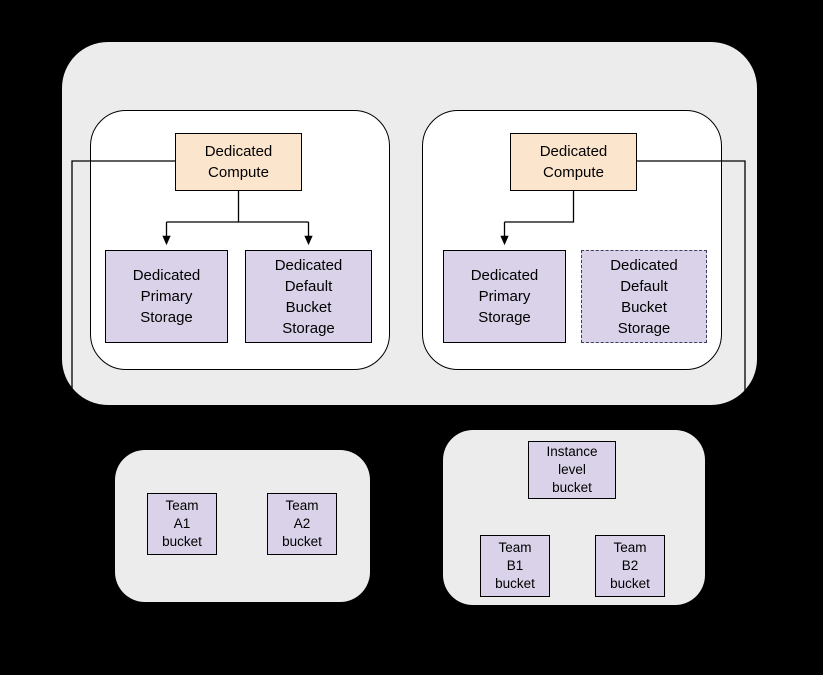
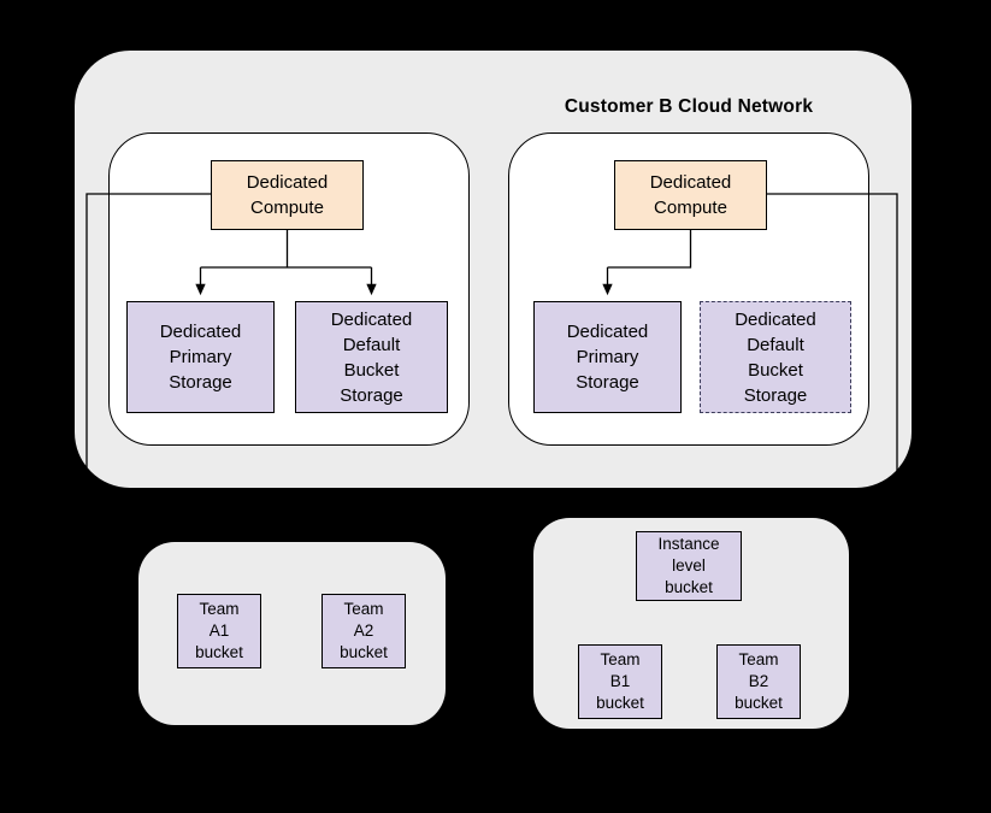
+ Customer B Cloud Network
  Dedicated
  Compute
  Dedicated
  Primary
  Storage
  Dedicated
  Default
  Bucket
  Storage
  Dedicated
  Compute
  Dedicated
  Primary
  Storage
  Dedicated
  Default
  Bucket
  Storage
  Team
  A1
  bucket
  Team
  A2
  bucket
  Instance
  level
  bucket
  Team
  B1
  bucket
  Team
  B2
  bucket
